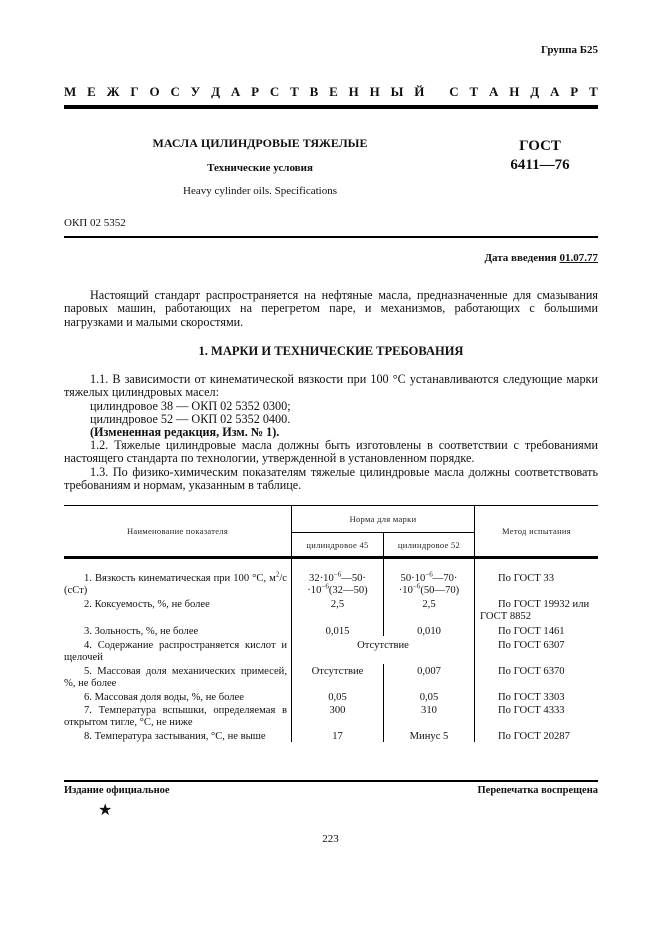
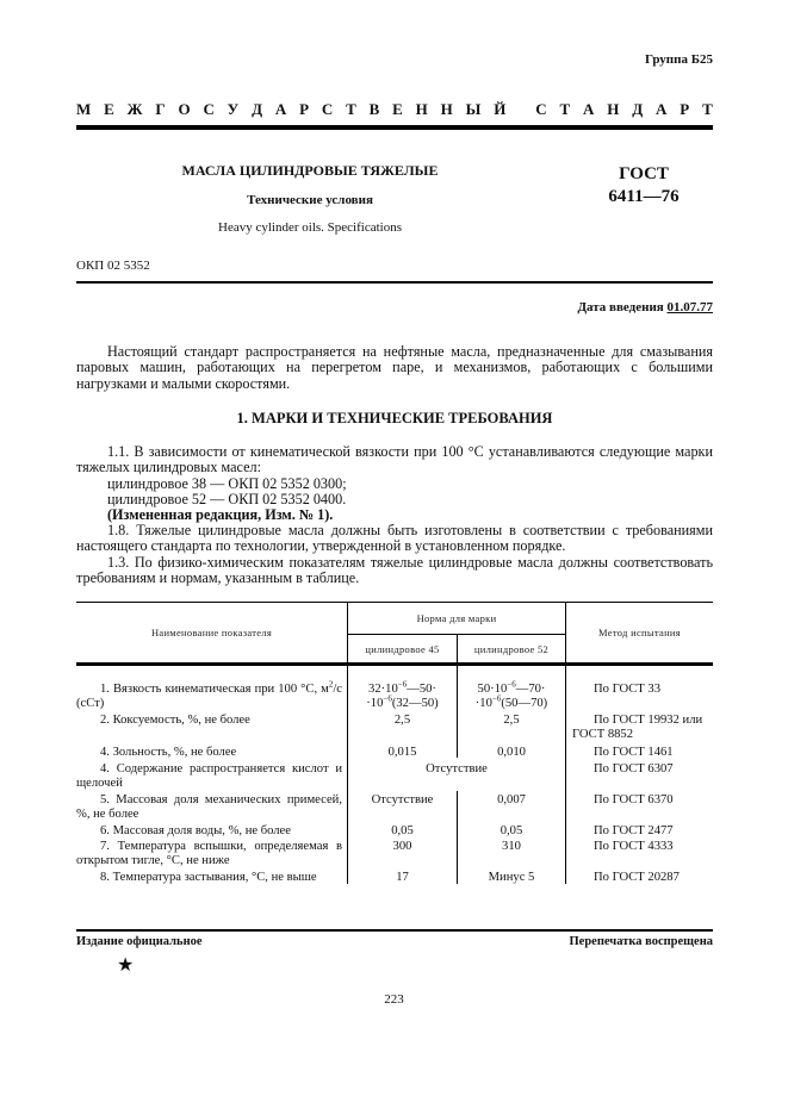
  Группа Б25
  М
  Е
  Ж
  Г
  О
  С
  У
  Д
  А
  Р
  С
  Т
  В
  Е
  Н
  Н
  Ы
  Й
  С
  Т
  А
  Н
  Д
  А
  Р
  Т
  МАСЛА ЦИЛИНДРОВЫЕ ТЯЖЕЛЫЕ
  Технические условия
  Heavy cylinder oils. Specifications
  ГОСТ
  6411—76
  ОКП 02 5352
  Дата введения 01.07.77
  Настоящий стандарт распространяется на нефтяные масла, предназначенные для смазывания паровых машин, работающих на перегретом паре, и механизмов, работающих с большими нагрузками и малыми скоростями.
  1. МАРКИ И ТЕХНИЧЕСКИЕ ТРЕБОВАНИЯ
  1.1. В зависимости от кинематической вязкости при 100 °С устанавливаются следующие марки тяжелых цилиндровых масел:
  цилиндровое 38 — ОКП 02 5352 0300;
  цилиндровое 52 — ОКП 02 5352 0400.
  (Измененная редакция, Изм. № 1).
- 1.2. Тяжелые цилиндровые масла должны быть изготовлены в соответствии с требованиями настоящего стандарта по технологии, утвержденной в установленном порядке.
+ 1.8. Тяжелые цилиндровые масла должны быть изготовлены в соответствии с требованиями настоящего стандарта по технологии, утвержденной в установленном порядке.
  1.3. По физико-химическим показателям тяжелые цилиндровые масла должны соответствовать требованиям и нормам, указанным в таблице.
  Наименование показателя
  Норма для марки
  цилиндровое 45
  цилиндровое 52
  Метод испытания
  1. Вязкость кинематическая при 100 °С, м2/с (сСт)
  32·10−6—50·
  ·10−6(32—50)
  50·10−6—70·
  ·10−6(50—70)
  По ГОСТ 33
  2. Коксуемость, %, не более
  2,5
  2,5
  По ГОСТ 19932 или ГОСТ 8852
- 3. Зольность, %, не более
+ 4. Зольность, %, не более
  0,015
  0,010
  По ГОСТ 1461
  4. Содержание распространяется кислот и щелочей
  Отсутствие
  По ГОСТ 6307
  5. Массовая доля механических примесей, %, не более
  Отсутствие
  0,007
  По ГОСТ 6370
  6. Массовая доля воды, %, не более
  0,05
  0,05
- По ГОСТ 3303
+ По ГОСТ 2477
  7. Температура вспышки, определяемая в открытом тигле, °С, не ниже
  300
  310
  По ГОСТ 4333
  8. Температура застывания, °С, не выше
  17
  Минус 5
  По ГОСТ 20287
  Издание официальное
  Перепечатка воспрещена
  ★
  223
